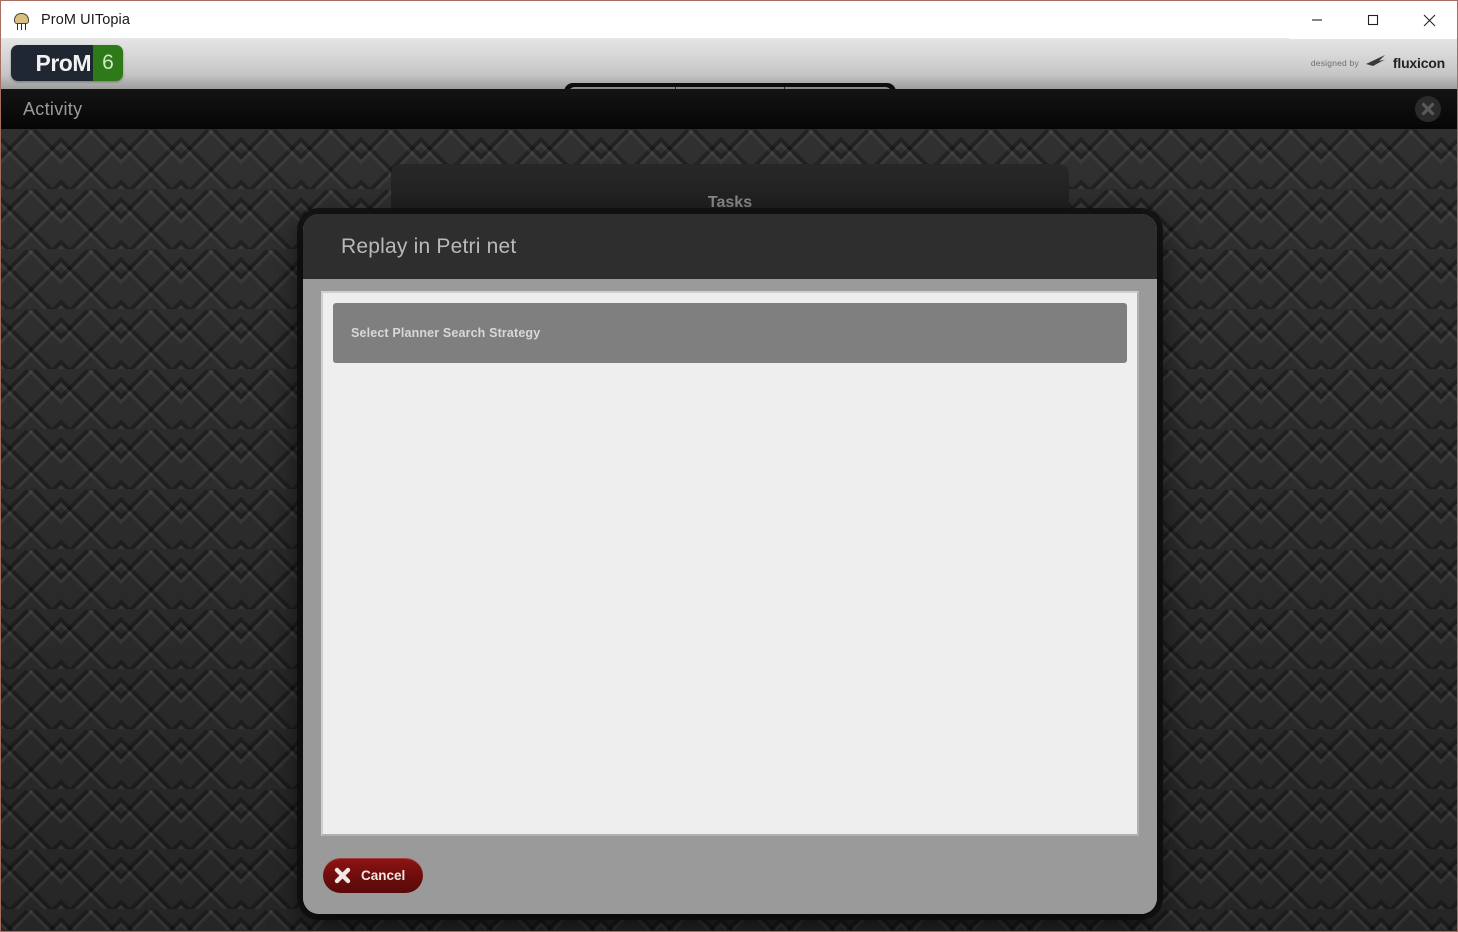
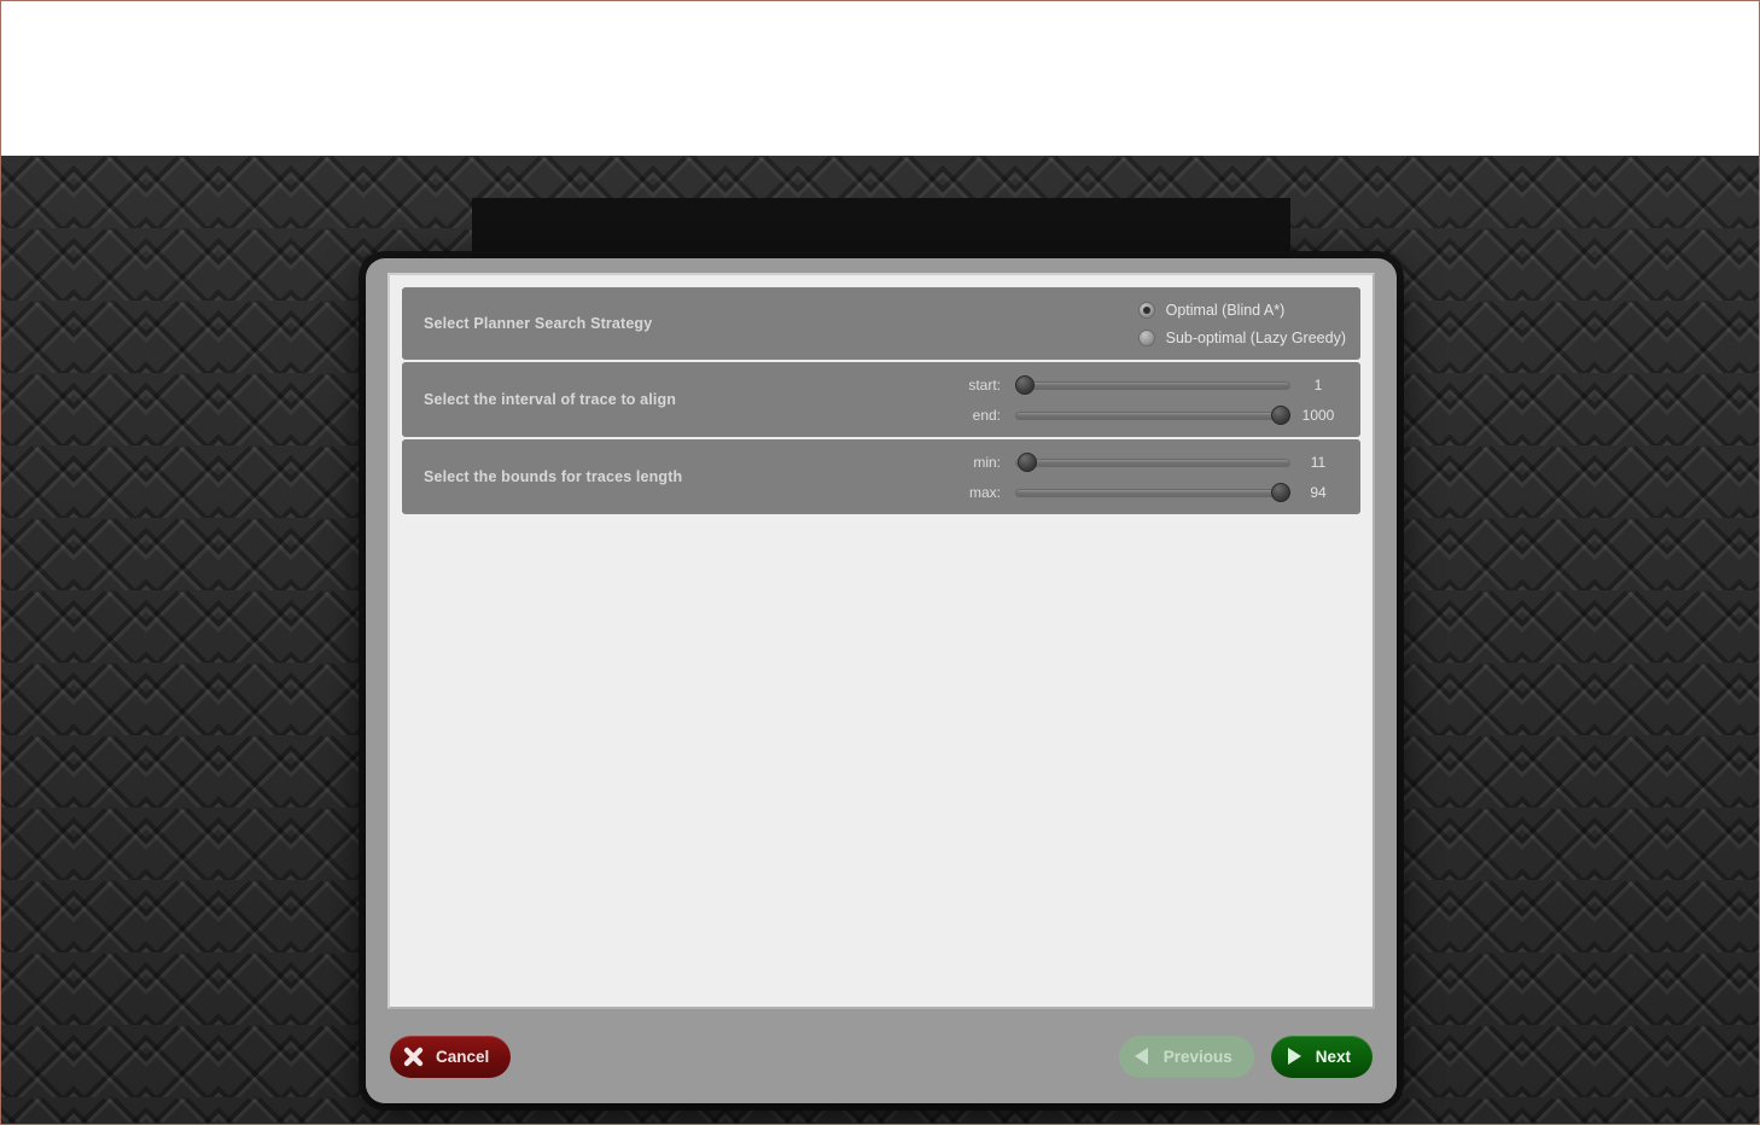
- ProM UITopia
- ProM
- 6
- designed by
- fluxicon
- Activity
- Tasks
- Replay in Petri net
  Select Planner Search Strategy
+ Optimal (Blind A*)
+ Sub-optimal (Lazy Greedy)
+ Select the interval of trace to align
+ start:
+ 1
+ end:
+ 1000
+ Select the bounds for traces length
+ min:
+ 11
+ max:
+ 94
  Cancel
+ Previous
+ Next
